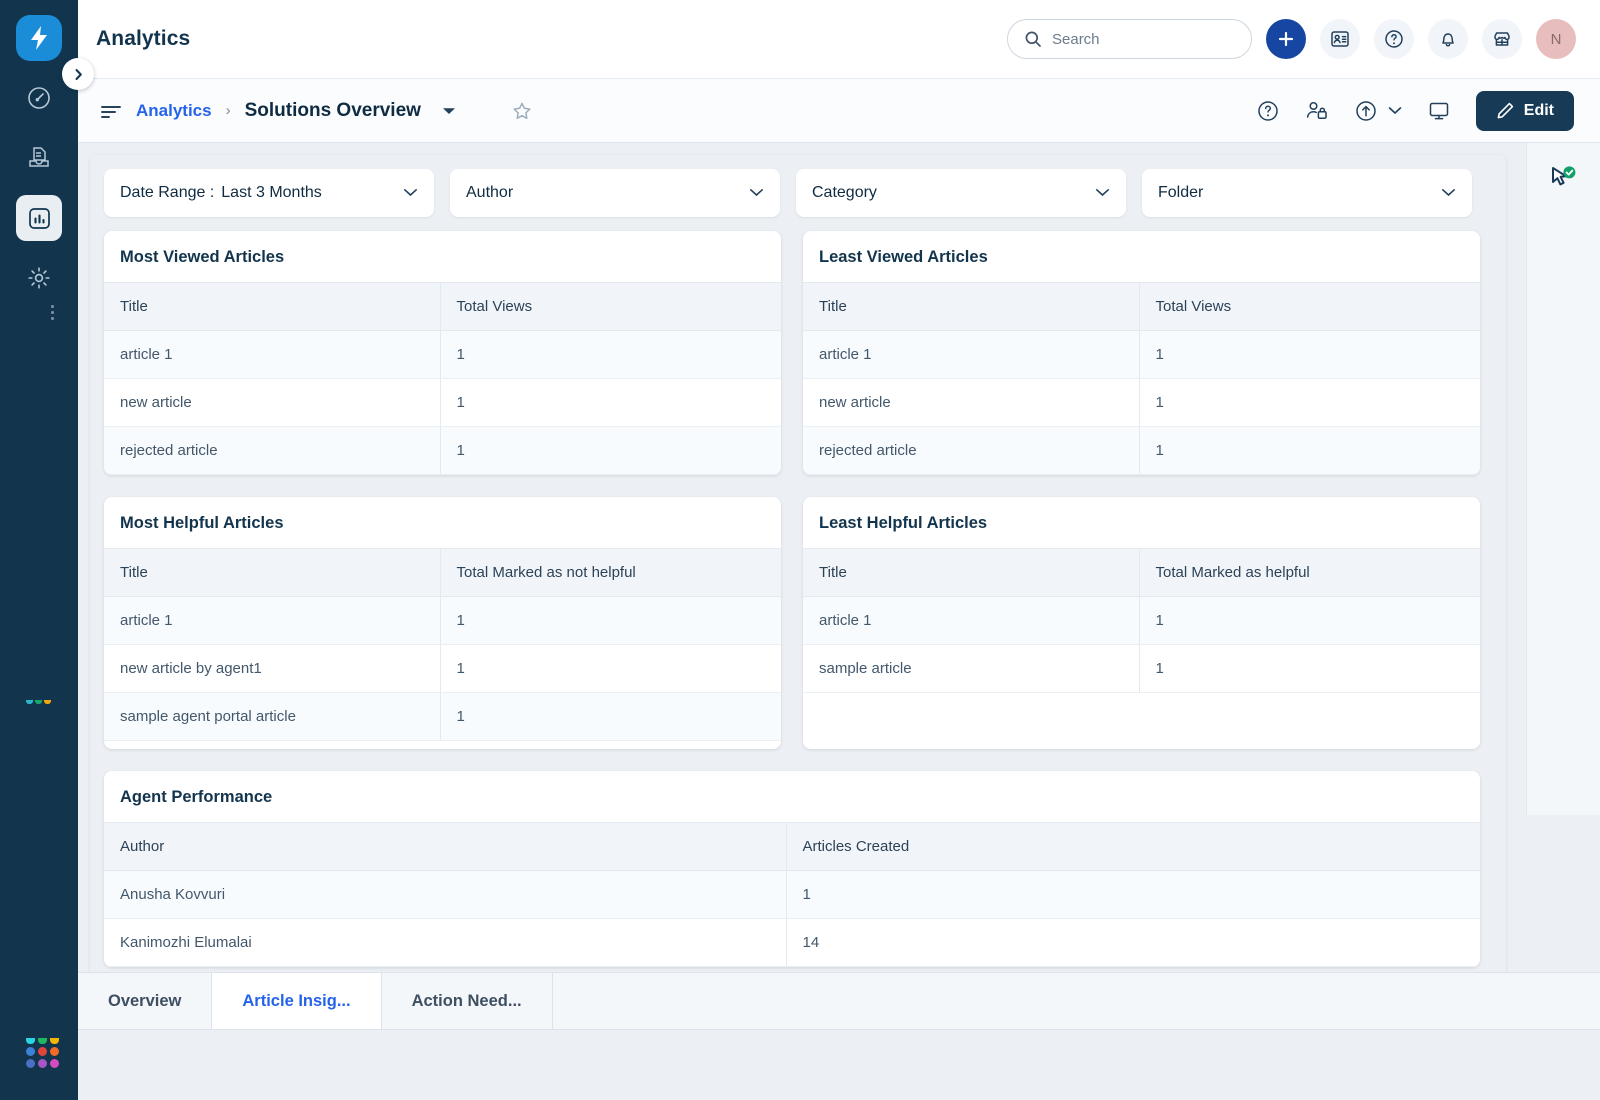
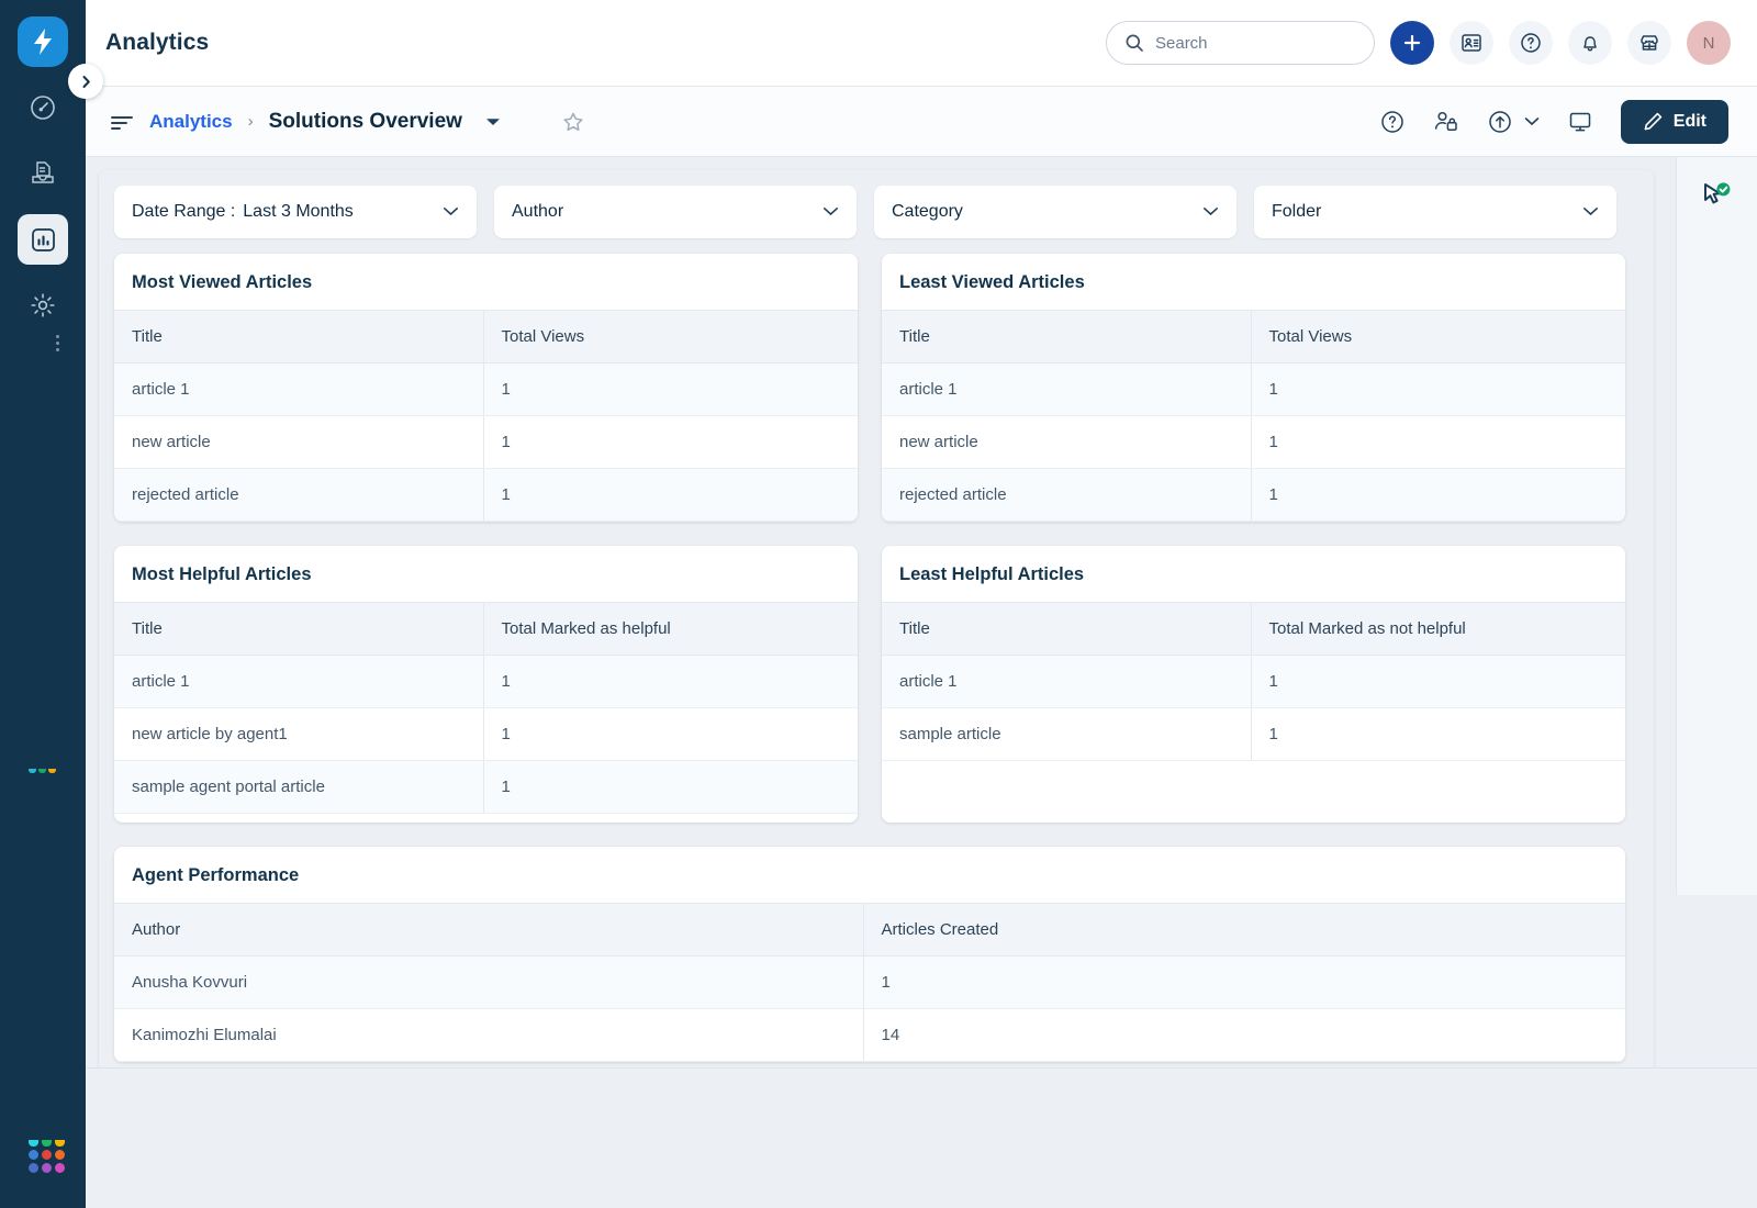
  Analytics
  Search
  N
  Analytics
  ›
  Solutions Overview
  Edit
  Date Range :
  Last 3 Months
  Author
  Category
  Folder
  Most Viewed Articles
  Title	Total Views
  article 1	1
  new article	1
  rejected article	1
  Least Viewed Articles
  Title	Total Views
  article 1	1
  new article	1
  rejected article	1
  Most Helpful Articles
- Title	Total Marked as not helpful
+ Title	Total Marked as helpful
  article 1	1
  new article by agent1	1
  sample agent portal article	1
  Least Helpful Articles
- Title	Total Marked as helpful
+ Title	Total Marked as not helpful
  article 1	1
  sample article	1
  Agent Performance
  Author	Articles Created
  Anusha Kovvuri	1
  Kanimozhi Elumalai	14
- Overview
- Article Insig...
- Action Need...
